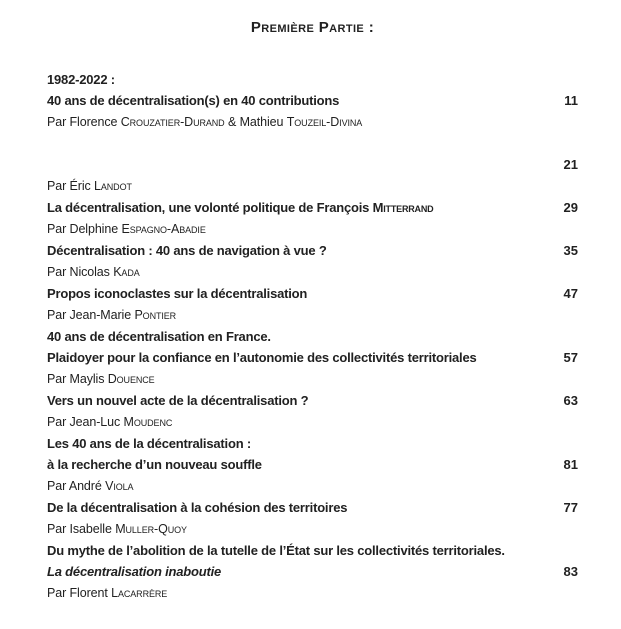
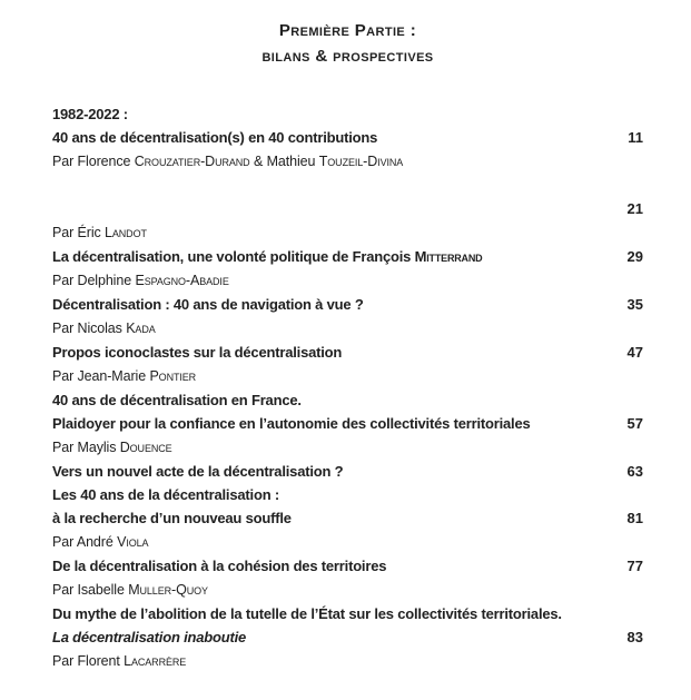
  Première Partie :
+ bilans & prospectives
  1982-2022 :
  40 ans de décentralisation(s) en 40 contributions
  11
  Par Florence Crouzatier-Durand & Mathieu Touzeil-Divina
  21
  Par Éric Landot
  La décentralisation, une volonté politique de François Mitterrand
  29
  Par Delphine Espagno-Abadie
  Décentralisation : 40 ans de navigation à vue ?
  35
  Par Nicolas Kada
  Propos iconoclastes sur la décentralisation
  47
  Par Jean-Marie Pontier
  40 ans de décentralisation en France.
  Plaidoyer pour la confiance en l’autonomie des collectivités territoriales
  57
  Par Maylis Douence
  Vers un nouvel acte de la décentralisation ?
  63
- Par Jean-Luc Moudenc
  Les 40 ans de la décentralisation :
  à la recherche d’un nouveau souffle
  81
  Par André Viola
  De la décentralisation à la cohésion des territoires
  77
  Par Isabelle Muller-Quoy
  Du mythe de l’abolition de la tutelle de l’État sur les collectivités territoriales.
  La décentralisation inaboutie
  83
  Par Florent Lacarrère
